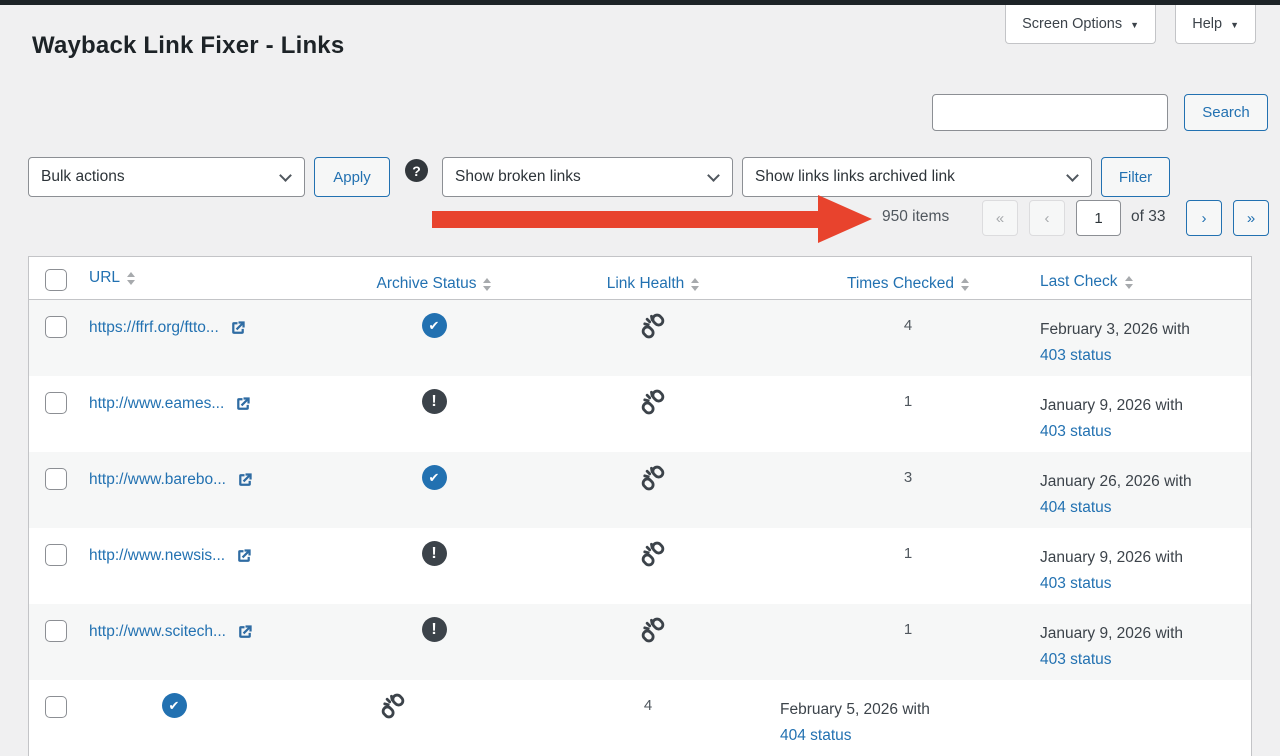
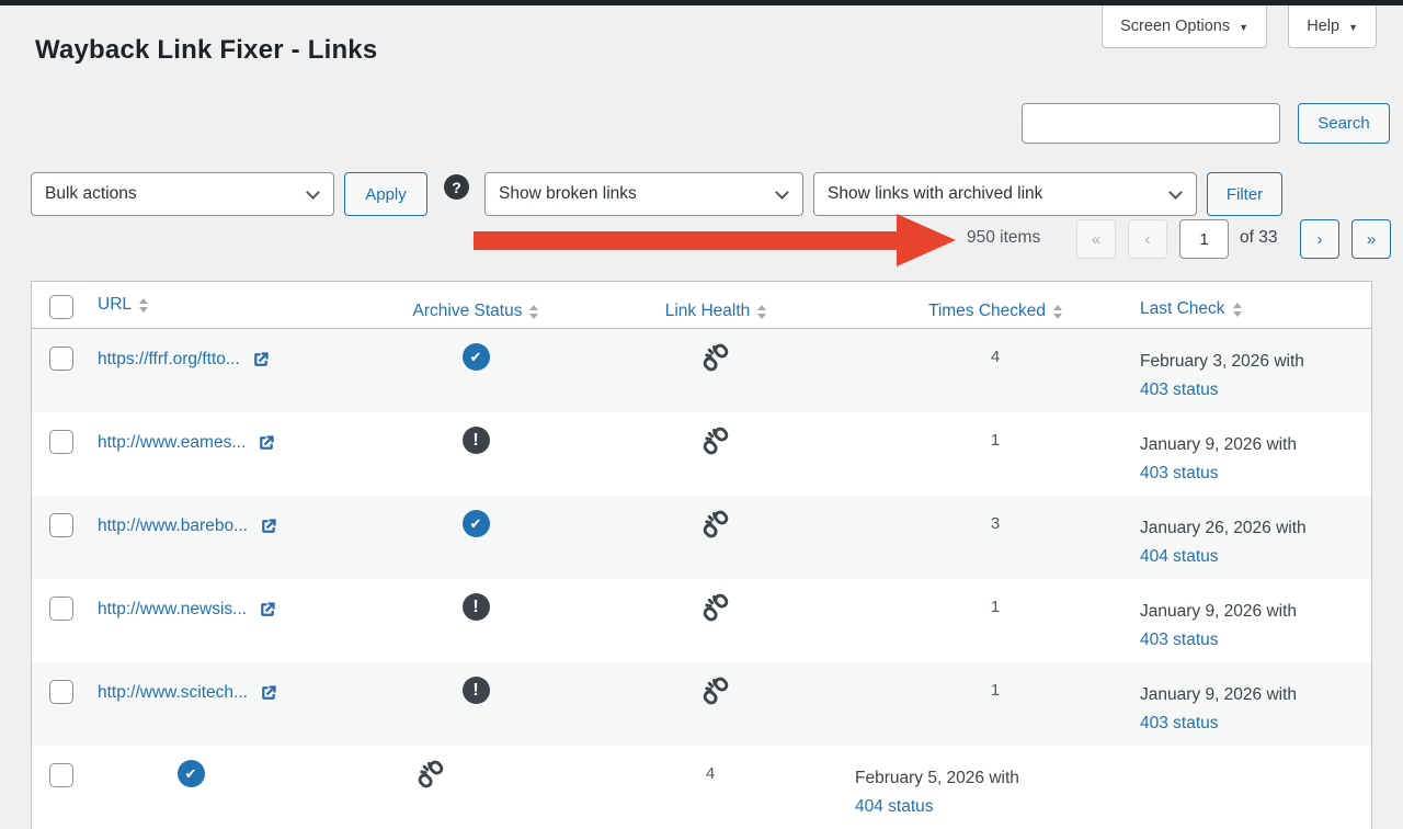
  Screen Options
  ▼
  Help
  ▼
  Wayback Link Fixer - Links
  Search
  Bulk actions
  Apply
  ?
  Show broken links
- Show links links archived link
+ Show links with archived link
  Filter
  950 items
  «
  ‹
  1
  of 33
  ›
  »
  URL
  Archive Status
  Link Health
  Times Checked
  Last Check
  https://ffrf.org/ftto...
  ✔
  4
  February 3, 2026 with
  403 status
  http://www.eames...
  !
  1
  January 9, 2026 with
  403 status
  http://www.barebo...
  ✔
  3
  January 26, 2026 with
  404 status
  http://www.newsis...
  !
  1
  January 9, 2026 with
  403 status
  http://www.scitech...
  !
  1
  January 9, 2026 with
  403 status
  ✔
  4
  February 5, 2026 with
  404 status
